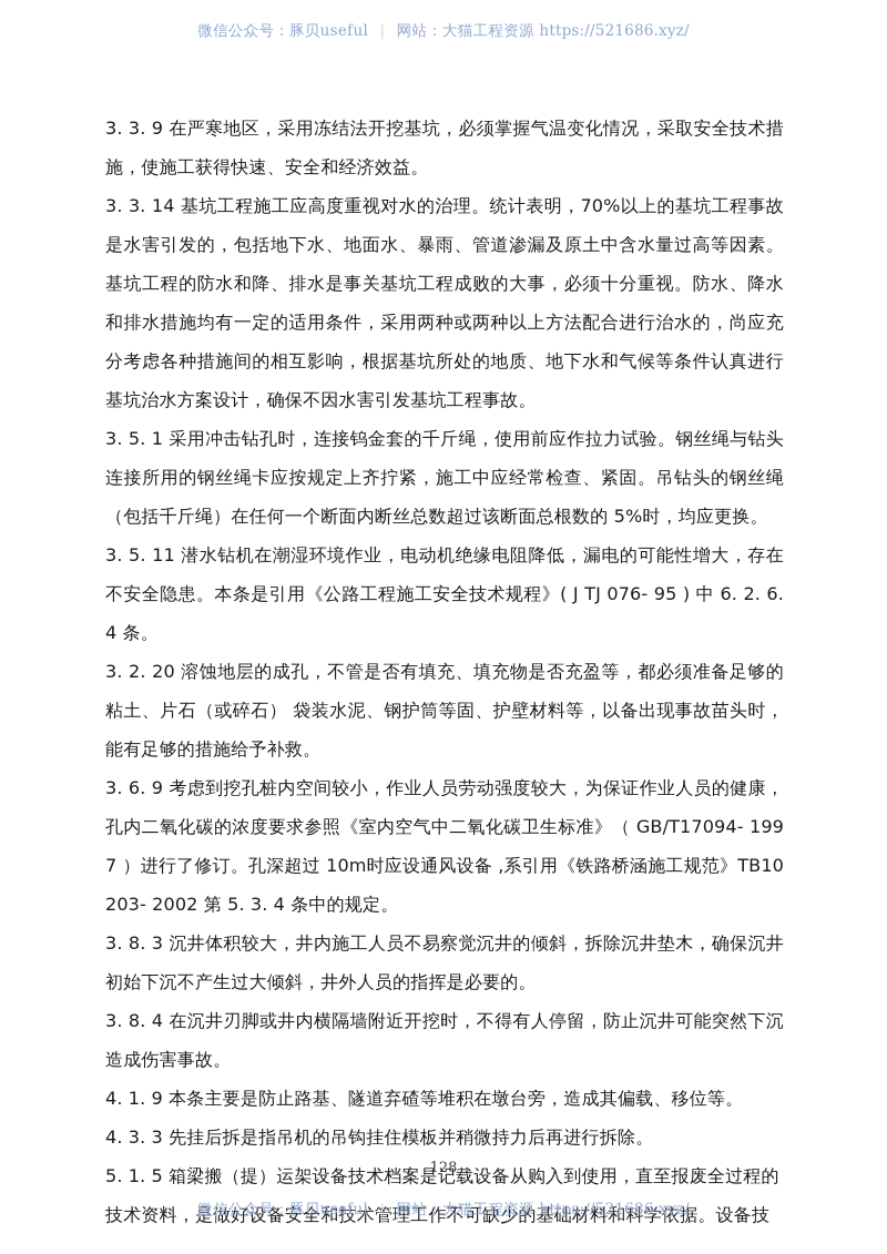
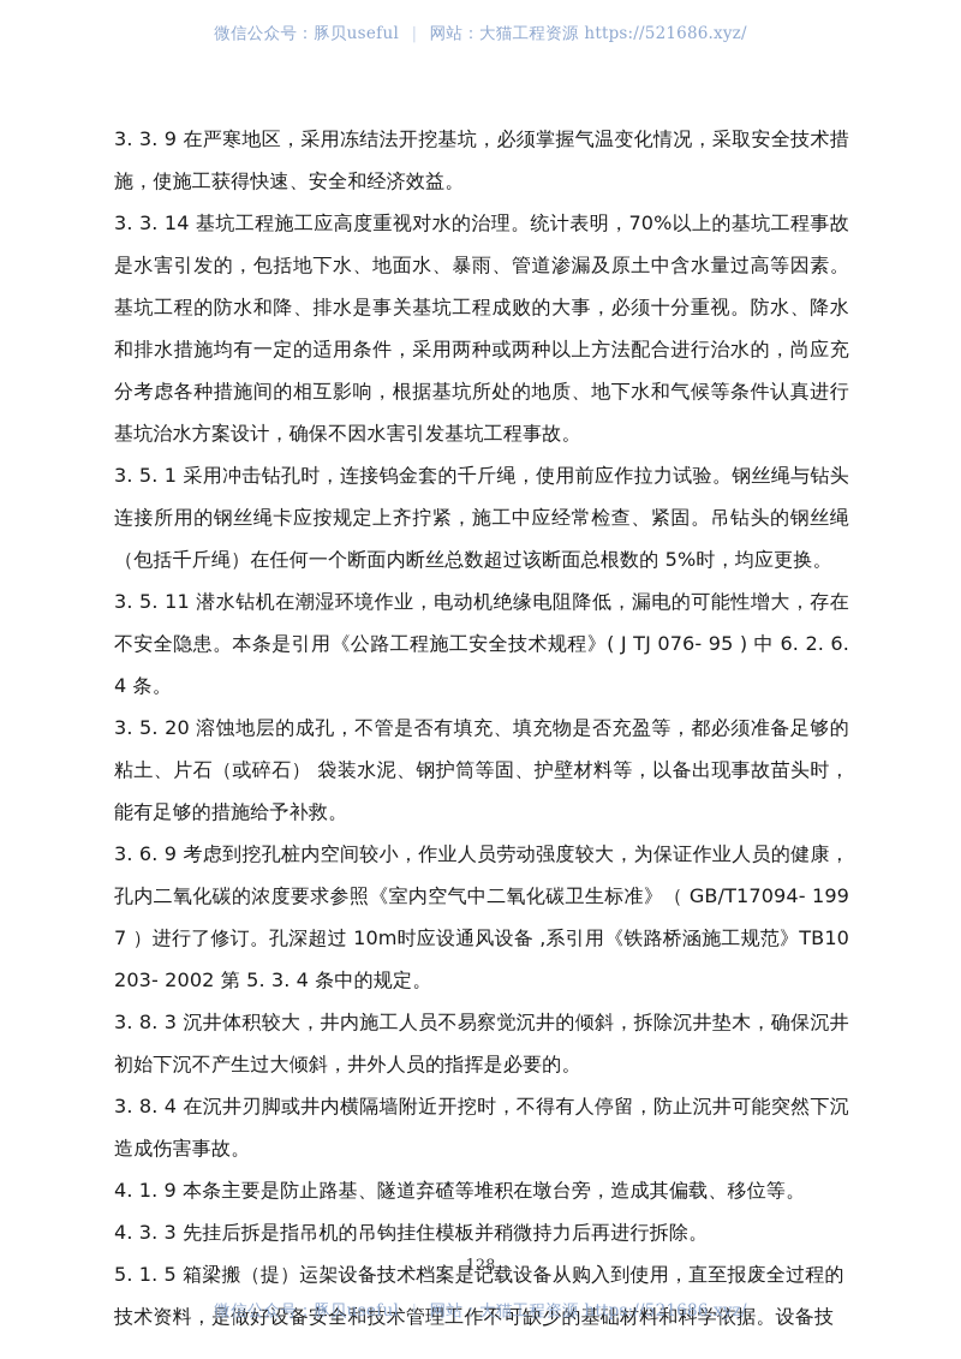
  微信公众号：豚贝useful ｜ 网站：大猫工程资源 https://521686.xyz/
  3. 3. 9 在严寒地区，采用冻结法开挖基坑，必须掌握气温变化情况，采取安全技术措施，使施工获得快速、安全和经济效益。
  3. 3. 14 基坑工程施工应高度重视对水的治理。统计表明，70%以上的基坑工程事故是水害引发的，包括地下水、地面水、暴雨、管道渗漏及原土中含水量过高等因素。基坑工程的防水和降、排水是事关基坑工程成败的大事，必须十分重视。防水、降水和排水措施均有一定的适用条件，采用两种或两种以上方法配合进行治水的，尚应充分考虑各种措施间的相互影响，根据基坑所处的地质、地下水和气候等条件认真进行基坑治水方案设计，确保不因水害引发基坑工程事故。
  3. 5. 1 采用冲击钻孔时，连接钨金套的千斤绳，使用前应作拉力试验。钢丝绳与钻头连接所用的钢丝绳卡应按规定上齐拧紧，施工中应经常检查、紧固。吊钻头的钢丝绳（包括千斤绳）在任何一个断面内断丝总数超过该断面总根数的 5%时，均应更换。
  3. 5. 11 潜水钻机在潮湿环境作业，电动机绝缘电阻降低，漏电的可能性增大，存在不安全隐患。本条是引用《公路工程施工安全技术规程》( J TJ 076- 95 ) 中 6. 2. 6. 4 条。
- 3. 2. 20 溶蚀地层的成孔，不管是否有填充、填充物是否充盈等，都必须准备足够的粘土、片石（或碎石） 袋装水泥、钢护筒等固、护壁材料等，以备出现事故苗头时，能有足够的措施给予补救。
+ 3. 5. 20 溶蚀地层的成孔，不管是否有填充、填充物是否充盈等，都必须准备足够的粘土、片石（或碎石） 袋装水泥、钢护筒等固、护壁材料等，以备出现事故苗头时，能有足够的措施给予补救。
  3. 6. 9 考虑到挖孔桩内空间较小，作业人员劳动强度较大，为保证作业人员的健康，孔内二氧化碳的浓度要求参照《室内空气中二氧化碳卫生标准》（ GB/T17094- 1997 ）进行了修订。孔深超过 10m时应设通风设备 ,系引用《铁路桥涵施工规范》TB10203- 2002 第 5. 3. 4 条中的规定。
  3. 8. 3 沉井体积较大，井内施工人员不易察觉沉井的倾斜，拆除沉井垫木，确保沉井初始下沉不产生过大倾斜，井外人员的指挥是必要的。
  3. 8. 4 在沉井刃脚或井内横隔墙附近开挖时，不得有人停留，防止沉井可能突然下沉造成伤害事故。
  4. 1. 9 本条主要是防止路基、隧道弃碴等堆积在墩台旁，造成其偏载、移位等。
  4. 3. 3 先挂后拆是指吊机的吊钩挂住模板并稍微持力后再进行拆除。
  5. 1. 5 箱梁搬（提）运架设备技术档案是记载设备从购入到使用，直至报废全过程的技术资料，是做好设备安全和技术管理工作不可缺少的基础材料和科学依据。设备技
  128
  微信公众号：豚贝useful ｜ 网站：大猫工程资源 https://521686.xyz/
